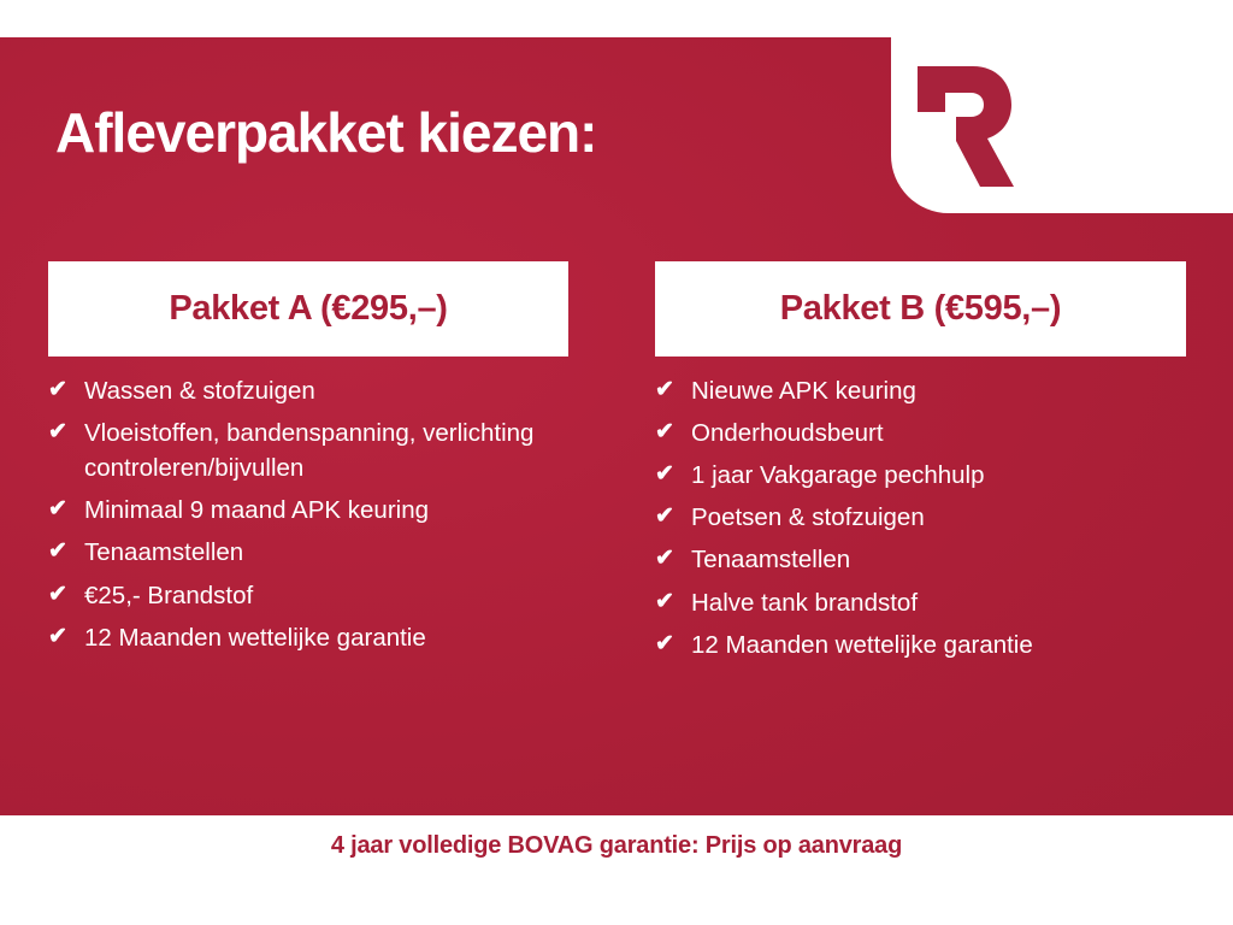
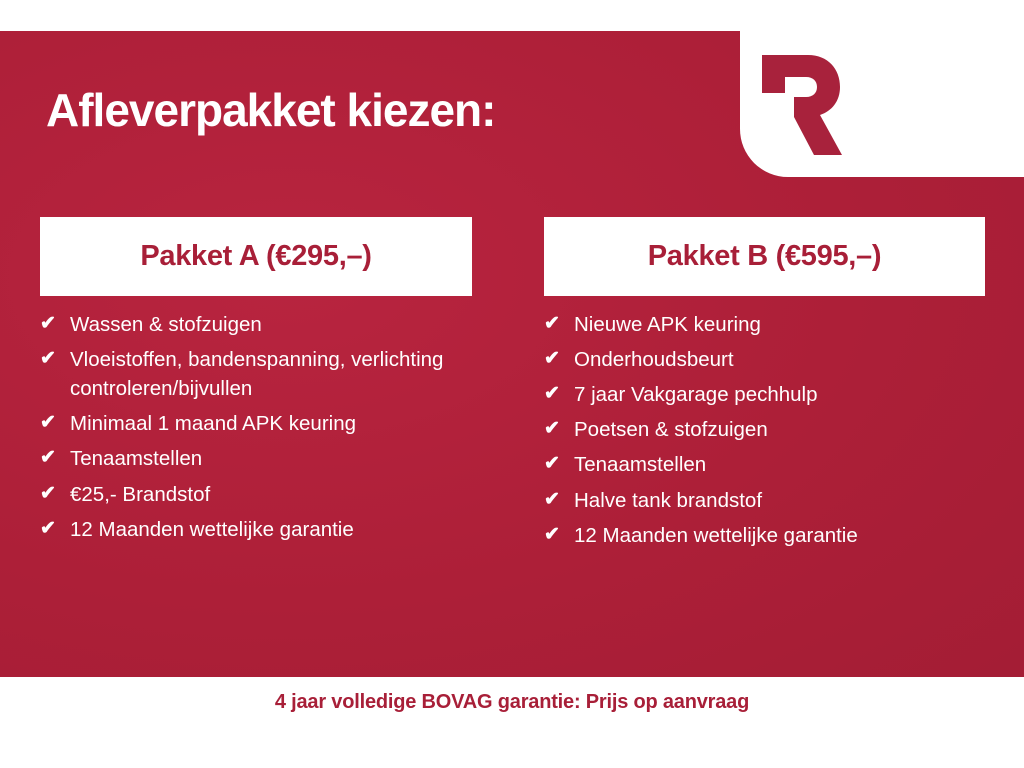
  Afleverpakket kiezen:
  Pakket A (€295,–)
  ✔
  Wassen & stofzuigen
  ✔
  Vloeistoffen, bandenspanning, verlichting controleren/bijvullen
  ✔
- Minimaal 9 maand APK keuring
+ Minimaal 1 maand APK keuring
  ✔
  Tenaamstellen
  ✔
  €25,- Brandstof
  ✔
  12 Maanden wettelijke garantie
  Pakket B (€595,–)
  ✔
  Nieuwe APK keuring
  ✔
  Onderhoudsbeurt
  ✔
- 1 jaar Vakgarage pechhulp
+ 7 jaar Vakgarage pechhulp
  ✔
  Poetsen & stofzuigen
  ✔
  Tenaamstellen
  ✔
  Halve tank brandstof
  ✔
  12 Maanden wettelijke garantie
  4 jaar volledige BOVAG garantie: Prijs op aanvraag
